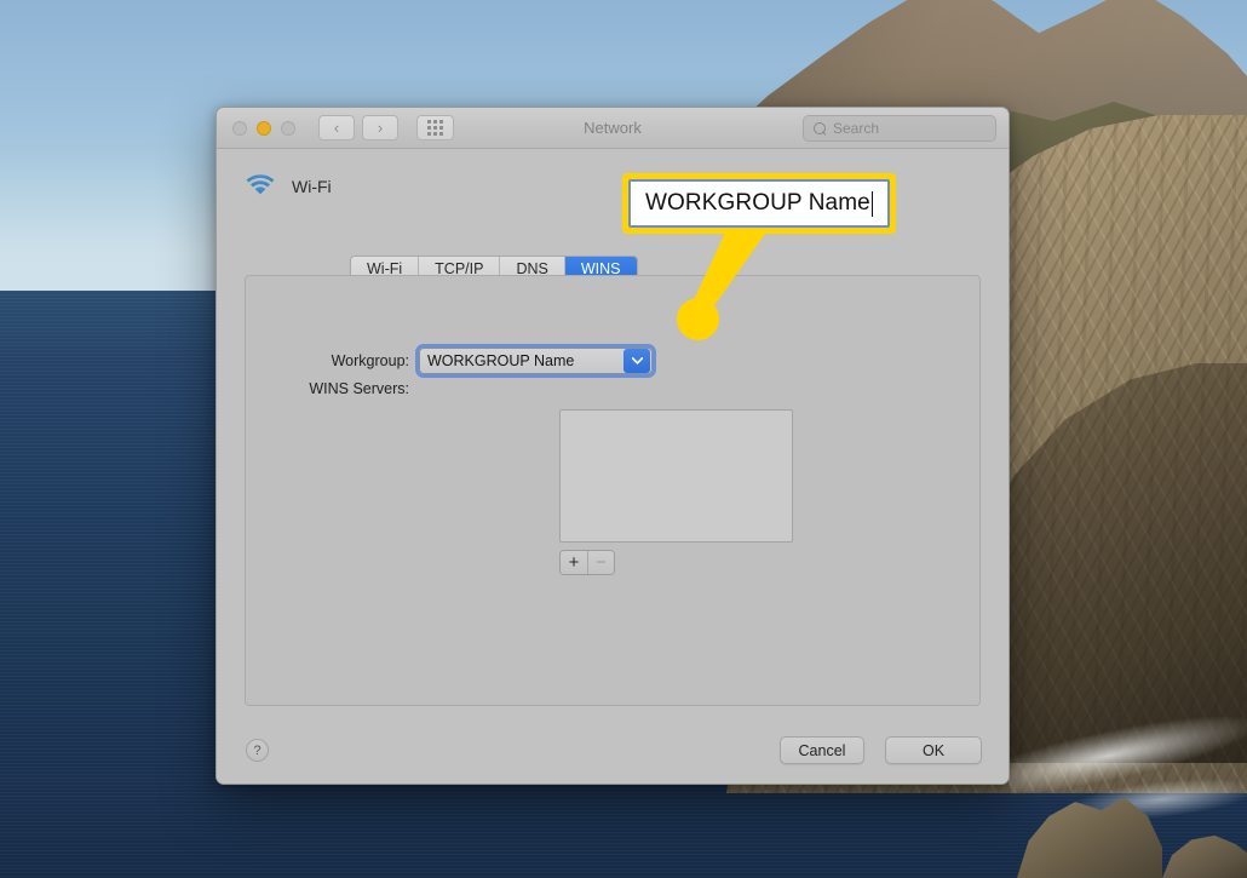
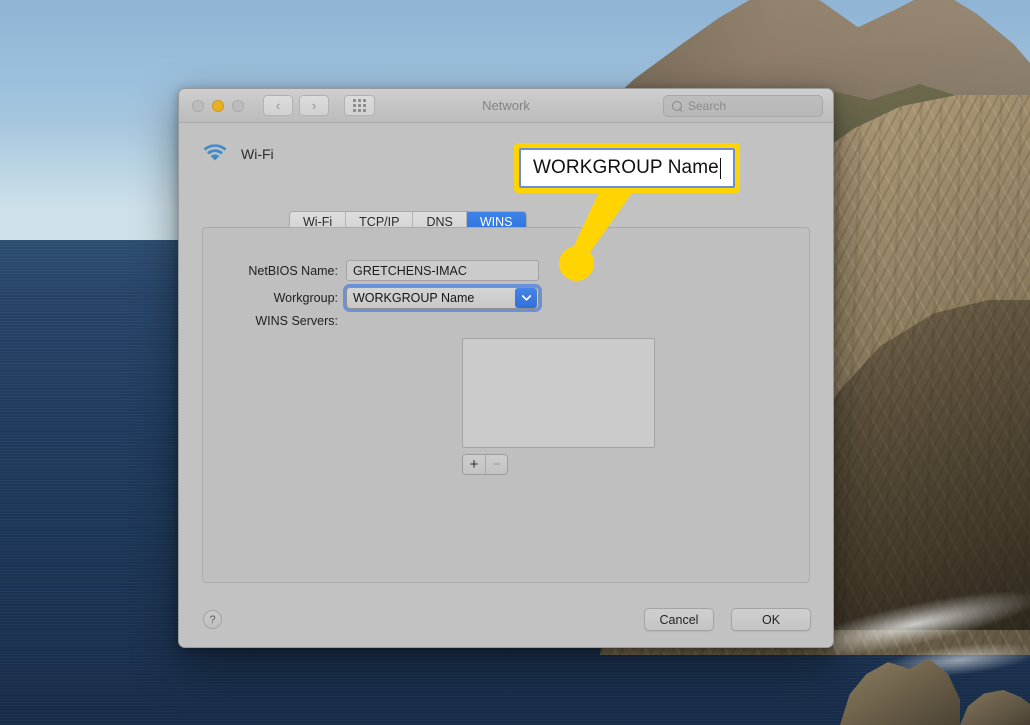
  ‹
  ›
  Network
  Search
  Wi-Fi
  Wi-Fi
  TCP/IP
  DNS
  WINS
+ NetBIOS Name:
+ GRETCHENS-IMAC
  Workgroup:
  WORKGROUP Name
  WINS Servers:
  +
  −
  ?
  Cancel
  OK
  WORKGROUP Name
